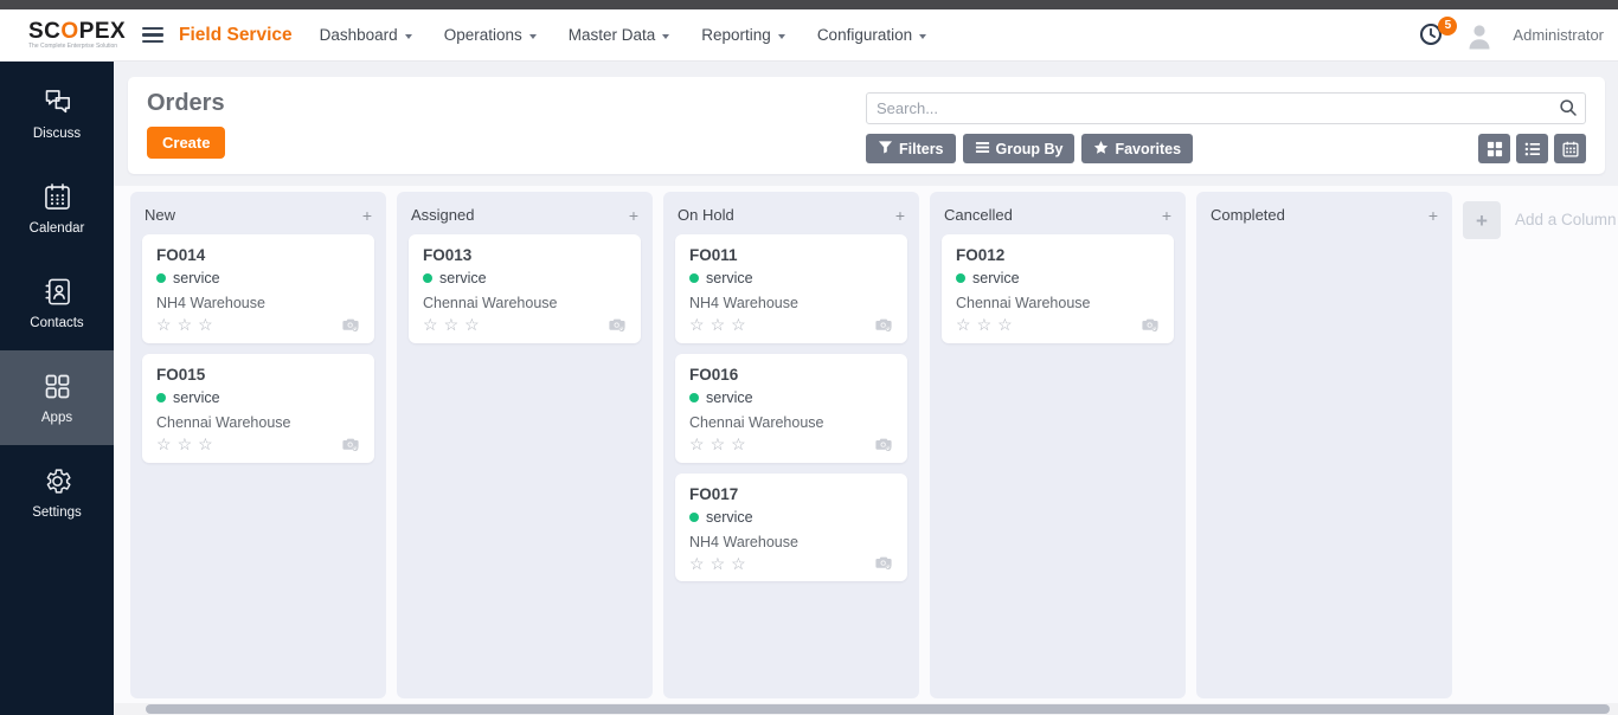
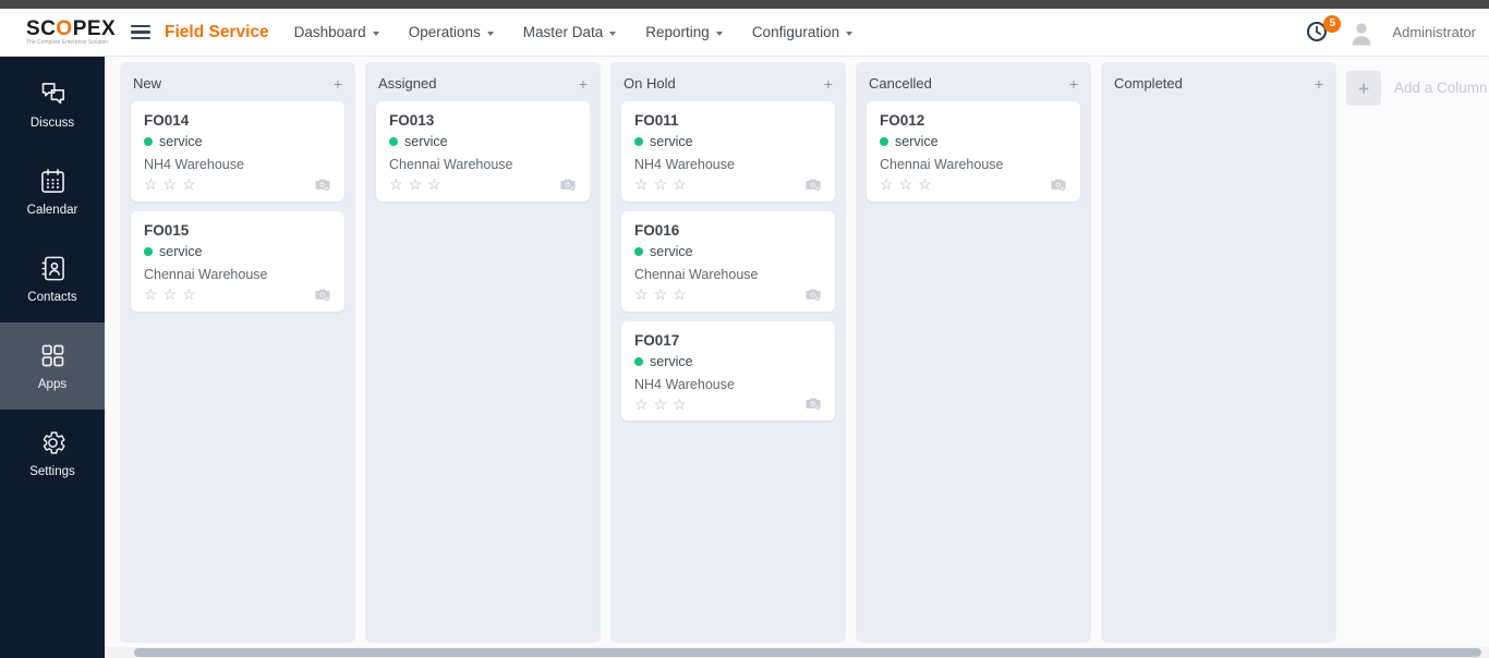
  SCOPEX
  Field Service
  Dashboard
  Operations
  Master Data
  Reporting
  Configuration
  5
  Administrator
  Discuss
  Calendar
  Contacts
  Apps
  Settings
- Orders
- Create
- Search...
- Filters
- Group By
- Favorites
  New
  +
  FO014
  service
  NH4 Warehouse
  ☆
  ☆
  ☆
  FO015
  service
  Chennai Warehouse
  ☆
  ☆
  ☆
  Assigned
  +
  FO013
  service
  Chennai Warehouse
  ☆
  ☆
  ☆
  On Hold
  +
  FO011
  service
  NH4 Warehouse
  ☆
  ☆
  ☆
  FO016
  service
  Chennai Warehouse
  ☆
  ☆
  ☆
  FO017
  service
  NH4 Warehouse
  ☆
  ☆
  ☆
  Cancelled
  +
  FO012
  service
  Chennai Warehouse
  ☆
  ☆
  ☆
  Completed
  +
  +
  Add a Column
